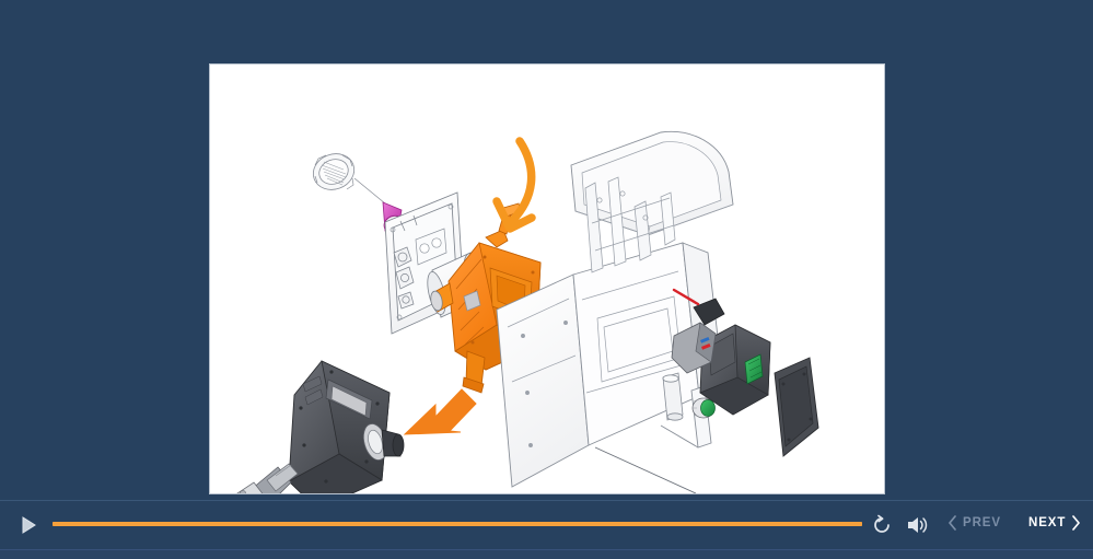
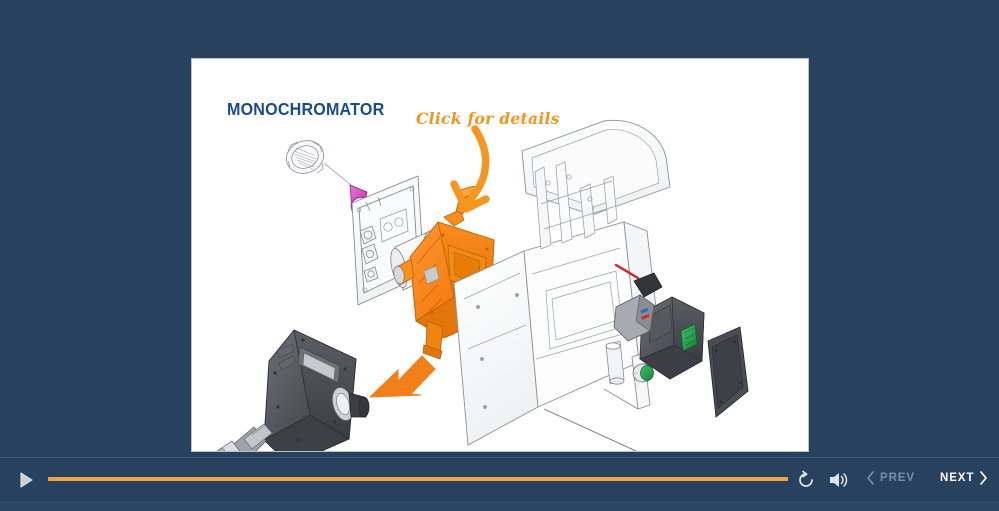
+ MONOCHROMATOR
+ Click for details
  PREV
  NEXT
